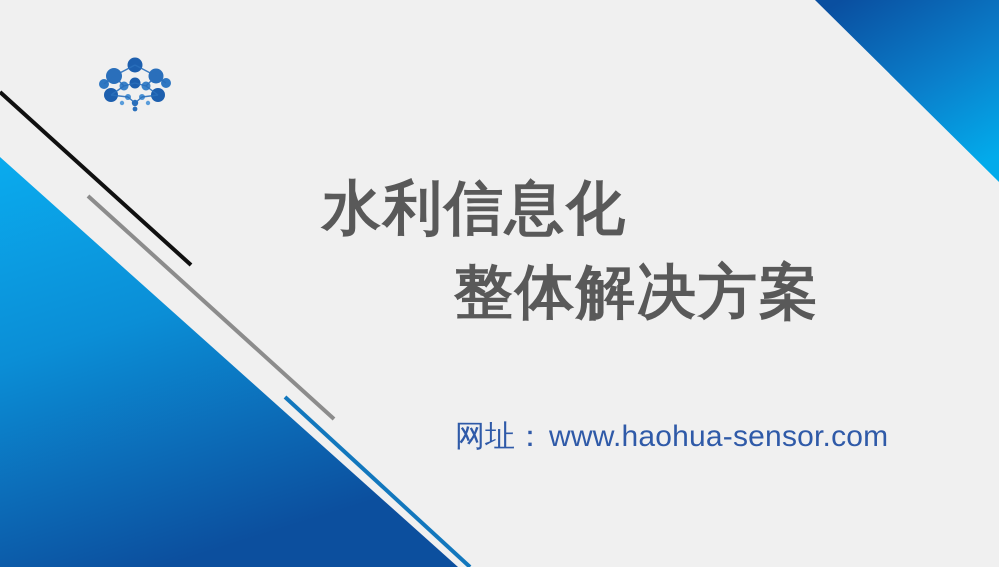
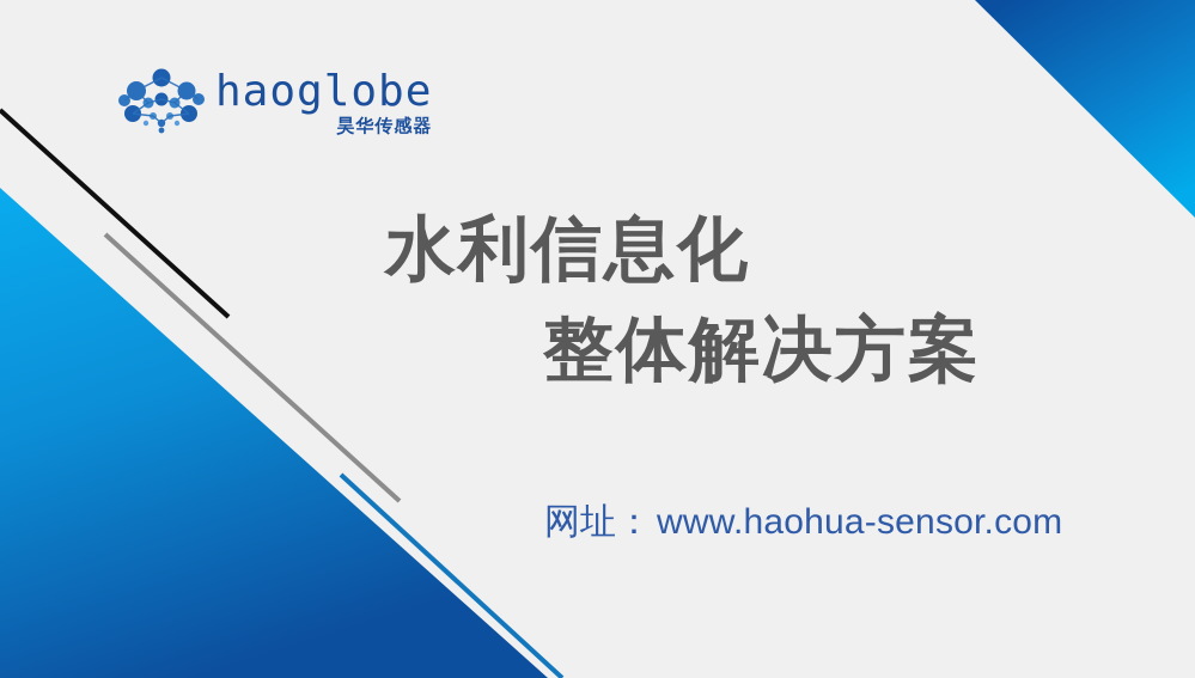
+ haoglobe
+ 昊华传感器
  水利信息化
  整体解决方案
  网址：
  www.haohua-sensor.com
